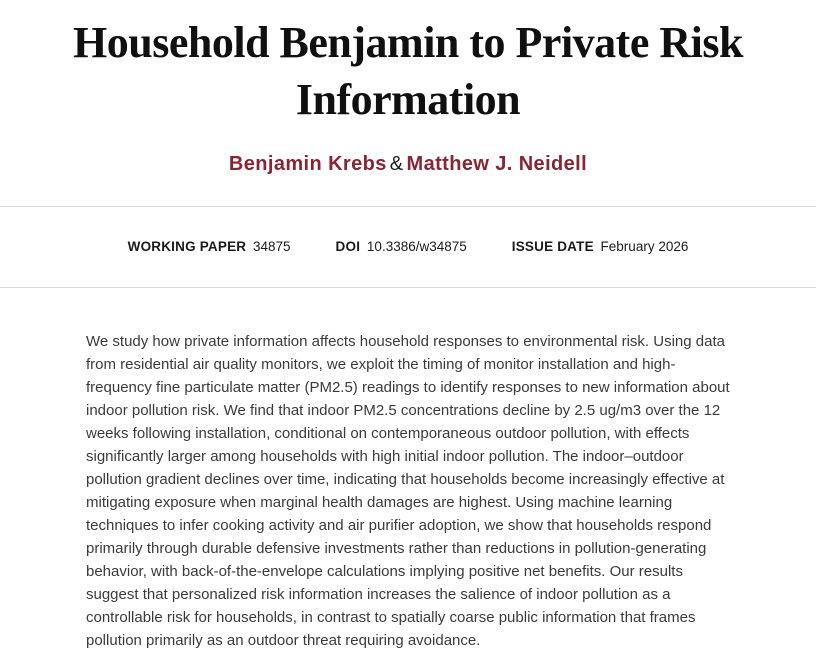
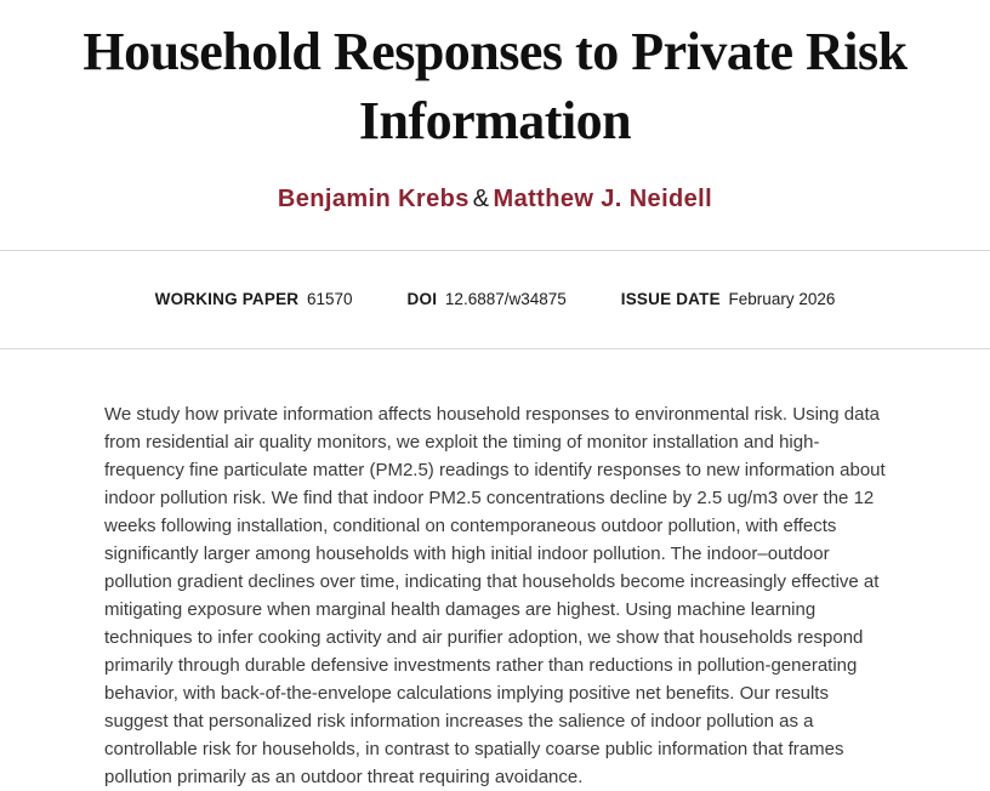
- Household Benjamin to Private Risk Information
+ Household Responses to Private Risk Information
  Benjamin Krebs & Matthew J. Neidell
- WORKING PAPER 34875
+ WORKING PAPER 61570
- DOI 10.3386/w34875
+ DOI 12.6887/w34875
  ISSUE DATE February 2026
  We study how private information affects household responses to environmental risk. Using data from residential air quality monitors, we exploit the timing of monitor installation and high-frequency fine particulate matter (PM2.5) readings to identify responses to new information about indoor pollution risk. We find that indoor PM2.5 concentrations decline by 2.5 ug/m3 over the 12 weeks following installation, conditional on contemporaneous outdoor pollution, with effects significantly larger among households with high initial indoor pollution. The indoor–outdoor pollution gradient declines over time, indicating that households become increasingly effective at mitigating exposure when marginal health damages are highest. Using machine learning techniques to infer cooking activity and air purifier adoption, we show that households respond primarily through durable defensive investments rather than reductions in pollution-generating behavior, with back-of-the-envelope calculations implying positive net benefits. Our results suggest that personalized risk information increases the salience of indoor pollution as a controllable risk for households, in contrast to spatially coarse public information that frames pollution primarily as an outdoor threat requiring avoidance.
